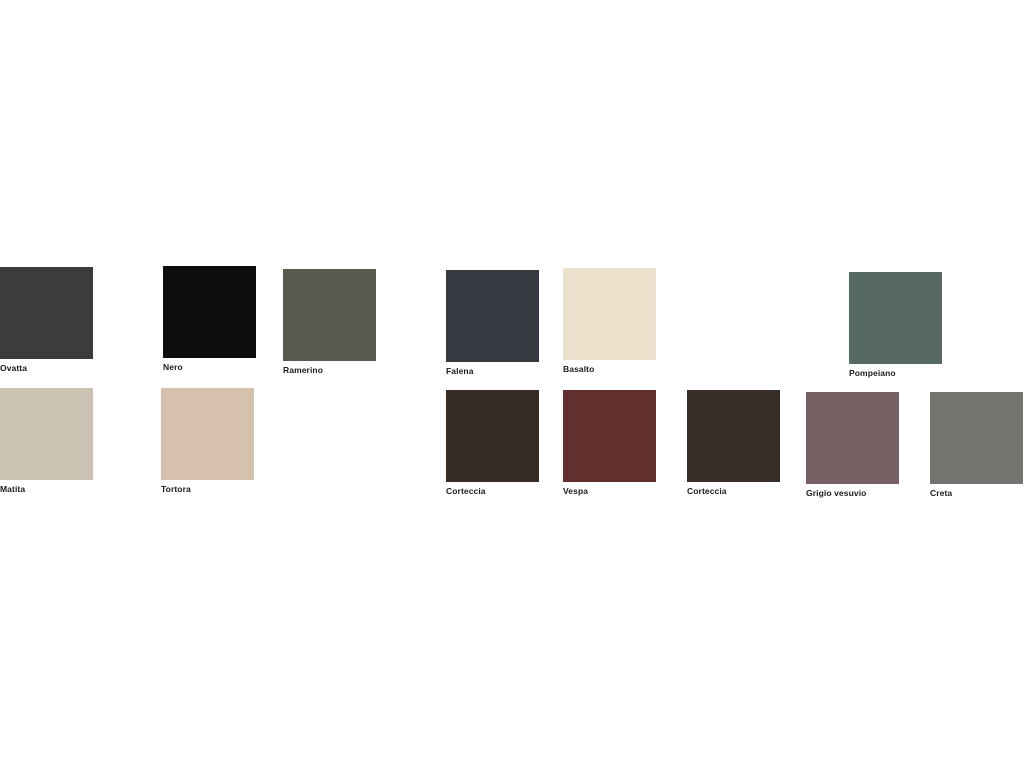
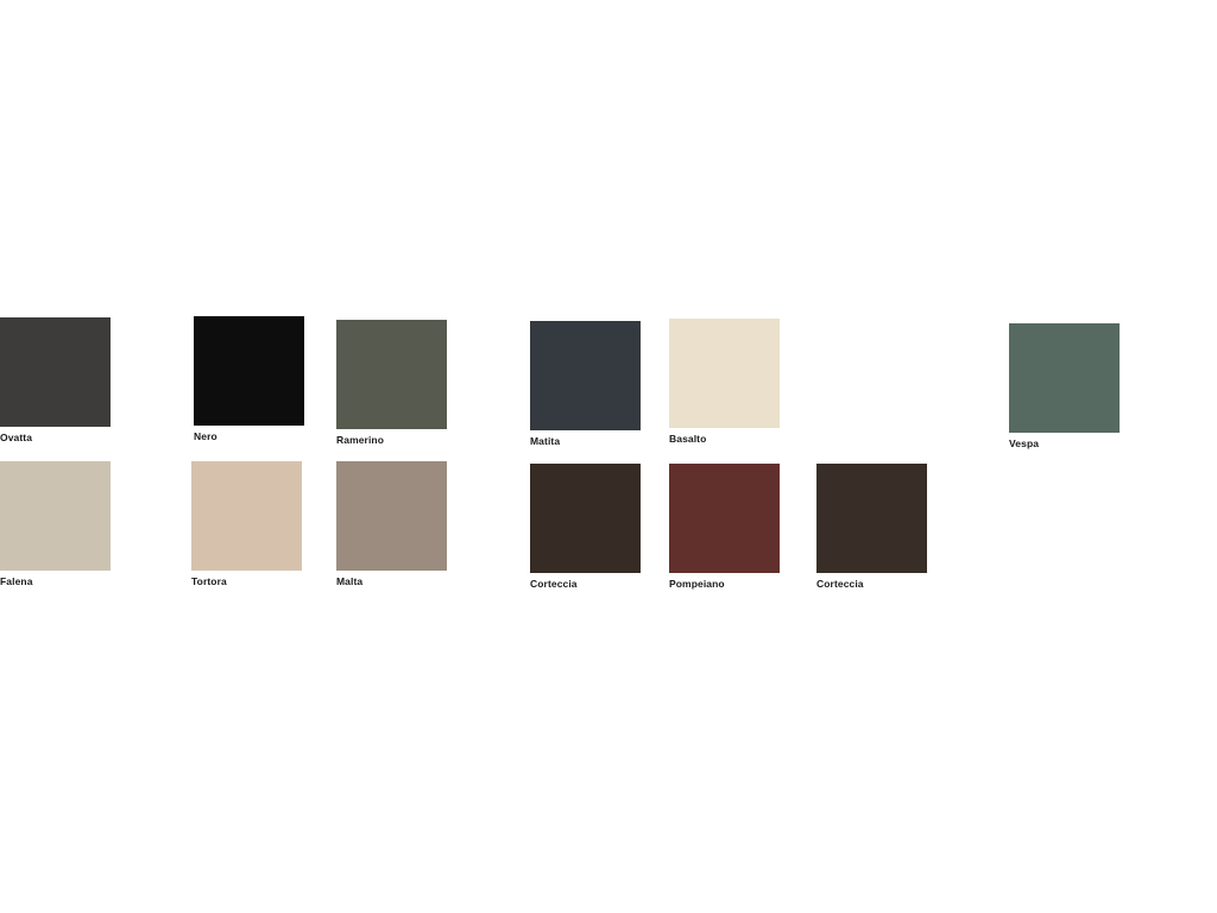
  Ovatta
  Nero
  Ramerino
- Falena
+ Matita
  Basalto
- Pompeiano
+ Vespa
- Matita
+ Falena
  Tortora
+ Malta
  Corteccia
- Vespa
+ Pompeiano
  Corteccia
- Grigio vesuvio
- Creta
